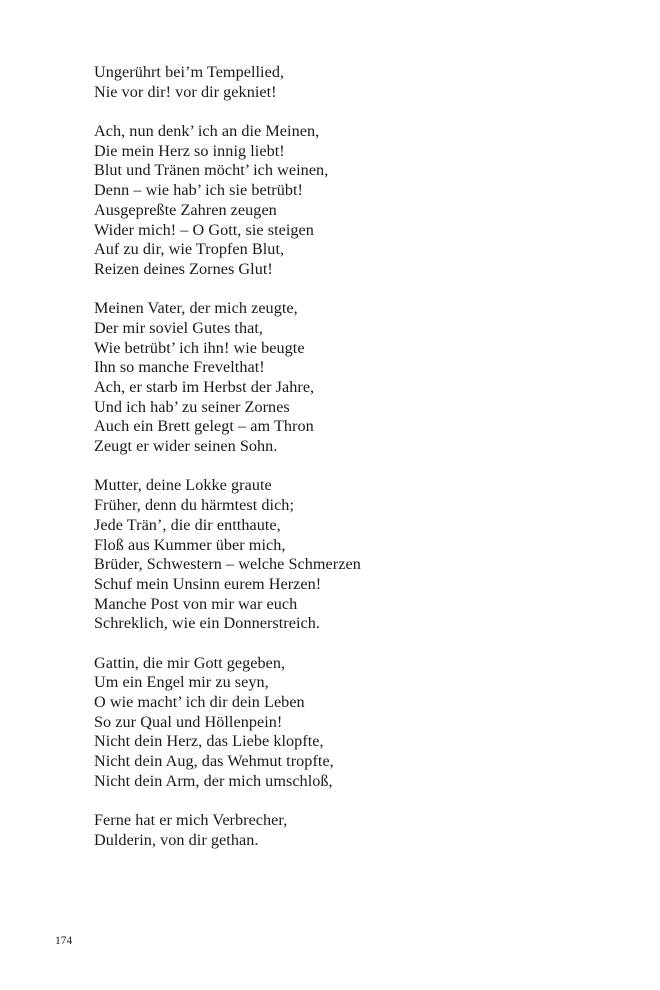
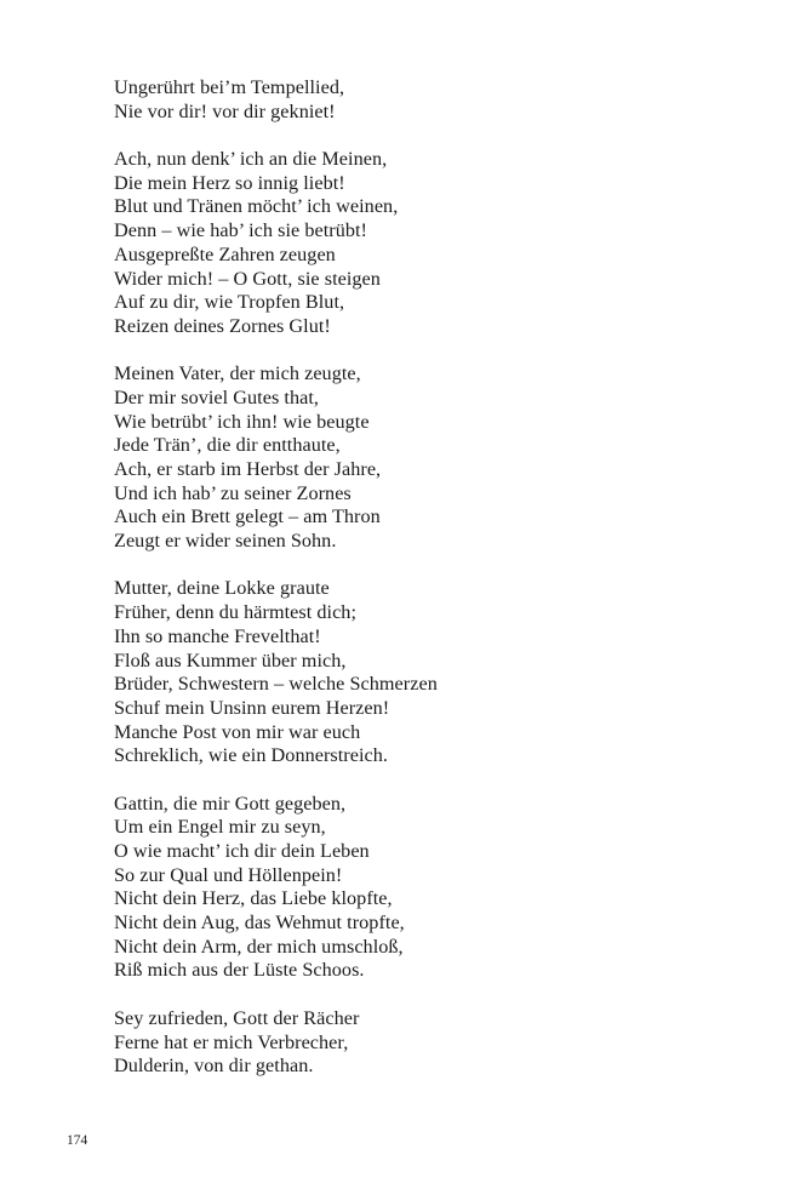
  Ungerührt bei’m Tempellied,
  Nie vor dir! vor dir gekniet!
  Ach, nun denk’ ich an die Meinen,
  Die mein Herz so innig liebt!
  Blut und Tränen möcht’ ich weinen,
  Denn – wie hab’ ich sie betrübt!
  Ausgepreßte Zahren zeugen
  Wider mich! – O Gott, sie steigen
  Auf zu dir, wie Tropfen Blut,
  Reizen deines Zornes Glut!
  Meinen Vater, der mich zeugte,
  Der mir soviel Gutes that,
  Wie betrübt’ ich ihn! wie beugte
- Ihn so manche Frevelthat!
+ Jede Trän’, die dir entthaute,
  Ach, er starb im Herbst der Jahre,
  Und ich hab’ zu seiner Zornes
  Auch ein Brett gelegt – am Thron
  Zeugt er wider seinen Sohn.
  Mutter, deine Lokke graute
  Früher, denn du härmtest dich;
- Jede Trän’, die dir entthaute,
+ Ihn so manche Frevelthat!
  Floß aus Kummer über mich,
  Brüder, Schwestern – welche Schmerzen
  Schuf mein Unsinn eurem Herzen!
  Manche Post von mir war euch
  Schreklich, wie ein Donnerstreich.
  Gattin, die mir Gott gegeben,
  Um ein Engel mir zu seyn,
  O wie macht’ ich dir dein Leben
  So zur Qual und Höllenpein!
  Nicht dein Herz, das Liebe klopfte,
  Nicht dein Aug, das Wehmut tropfte,
  Nicht dein Arm, der mich umschloß,
+ Riß mich aus der Lüste Schoos.
+ Sey zufrieden, Gott der Rächer
  Ferne hat er mich Verbrecher,
  Dulderin, von dir gethan.
  174
